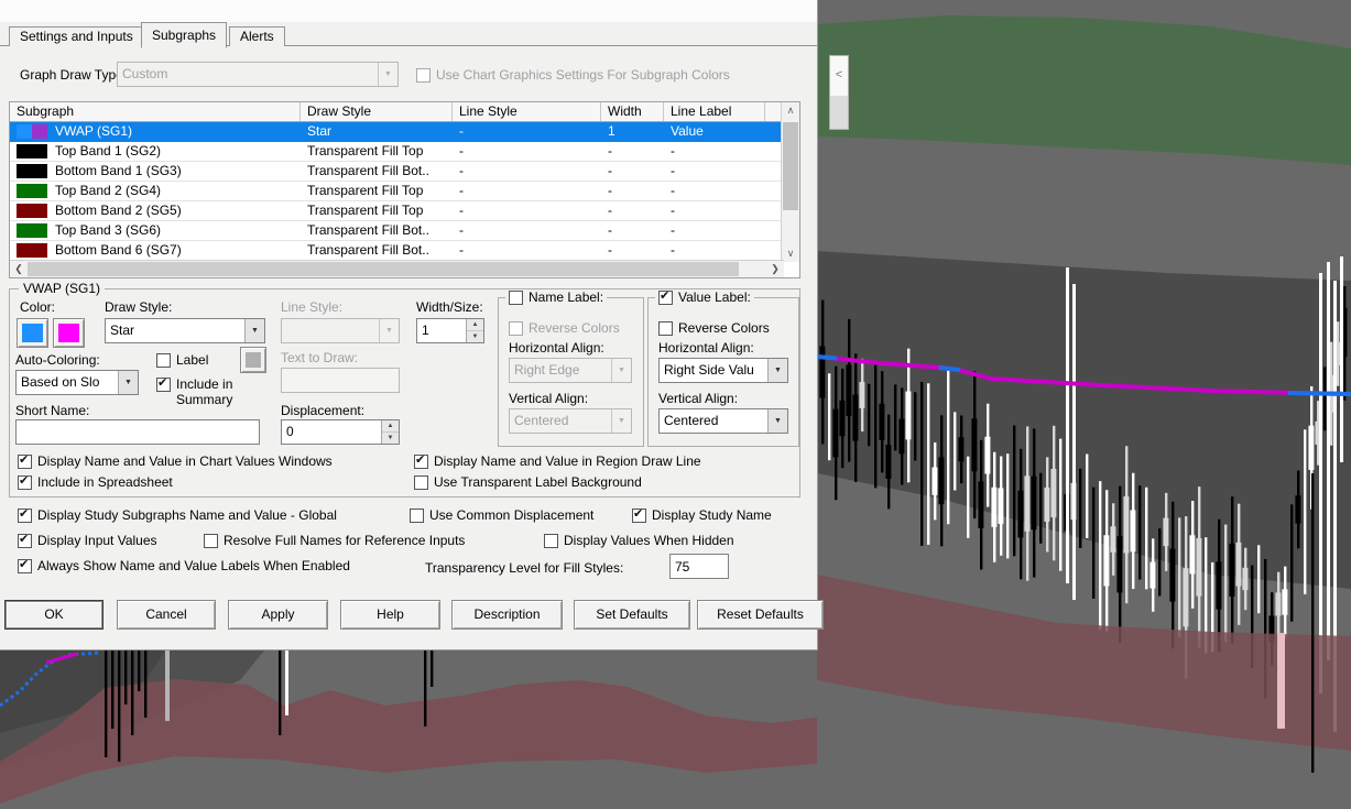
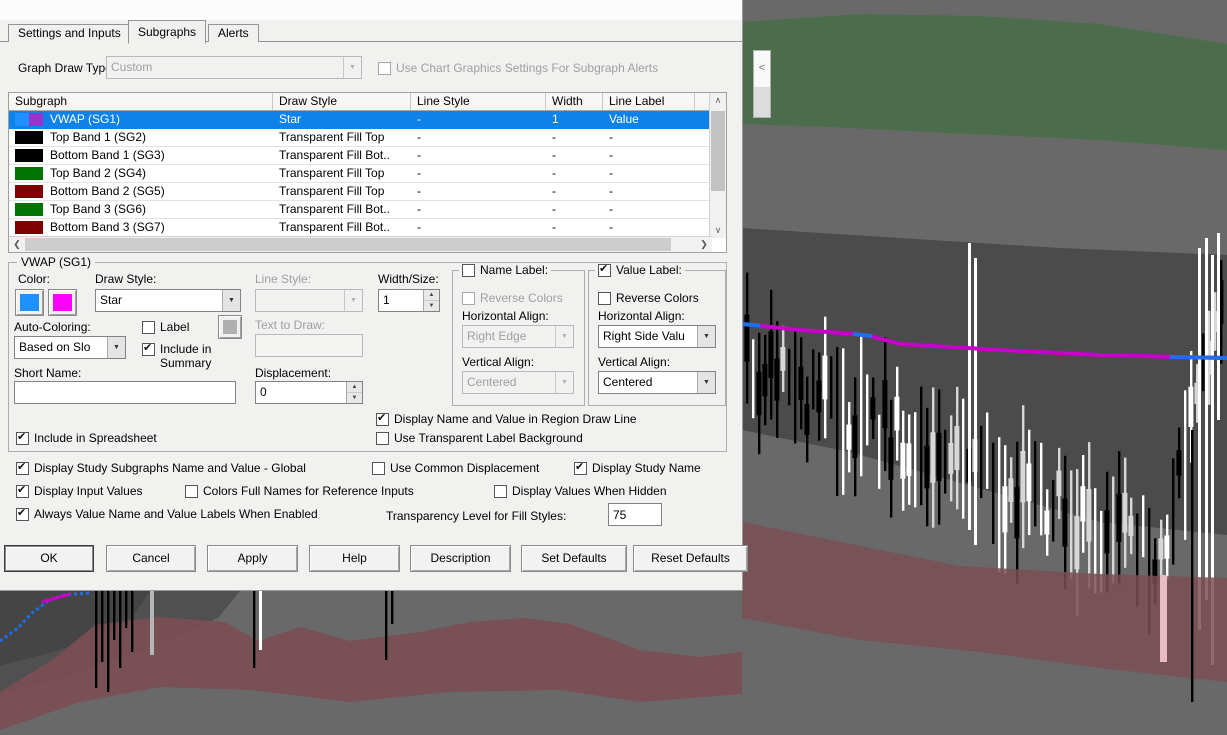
  <
  Settings and Inputs
  Subgraphs
  Alerts
  Graph Draw Typ
  Custom
- Use Chart Graphics Settings For Subgraph Colors
+ Use Chart Graphics Settings For Subgraph Alerts
  Subgraph
  Draw Style
  Line Style
  Width
  Line Label
  VWAP (SG1)
  Star
  -
  1
  Value
  Top Band 1 (SG2)
  Transparent Fill Top
  -
  -
  -
  Bottom Band 1 (SG3)
  Transparent Fill Bot..
  -
  -
  -
  Top Band 2 (SG4)
  Transparent Fill Top
  -
  -
  -
  Bottom Band 2 (SG5)
  Transparent Fill Top
  -
  -
  -
  Top Band 3 (SG6)
  Transparent Fill Bot..
  -
  -
  -
- Bottom Band 6 (SG7)
+ Bottom Band 3 (SG7)
  Transparent Fill Bot..
  -
  -
  -
  ∧
  ∨
  ❮
  ❯
  VWAP (SG1)
  Color:
  Draw Style:
  Star
  Line Style:
  Width/Size:
  1
  Auto-Coloring:
  Based on Slo
  Label
  Include in Summary
  Text to Draw:
  Short Name:
  Displacement:
  0
  Name Label:
  Reverse Colors
  Horizontal Align:
  Right Edge
  Vertical Align:
  Centered
  Value Label:
  Reverse Colors
  Horizontal Align:
  Right Side Valu
  Vertical Align:
  Centered
- Display Name and Value in Chart Values Windows
  Display Name and Value in Region Draw Line
  Include in Spreadsheet
  Use Transparent Label Background
  Display Study Subgraphs Name and Value - Global
  Use Common Displacement
  Display Study Name
  Display Input Values
- Resolve Full Names for Reference Inputs
+ Colors Full Names for Reference Inputs
  Display Values When Hidden
- Always Show Name and Value Labels When Enabled
+ Always Value Name and Value Labels When Enabled
  Transparency Level for Fill Styles:
  75
  OK
  Cancel
  Apply
  Help
  Description
  Set Defaults
  Reset Defaults
